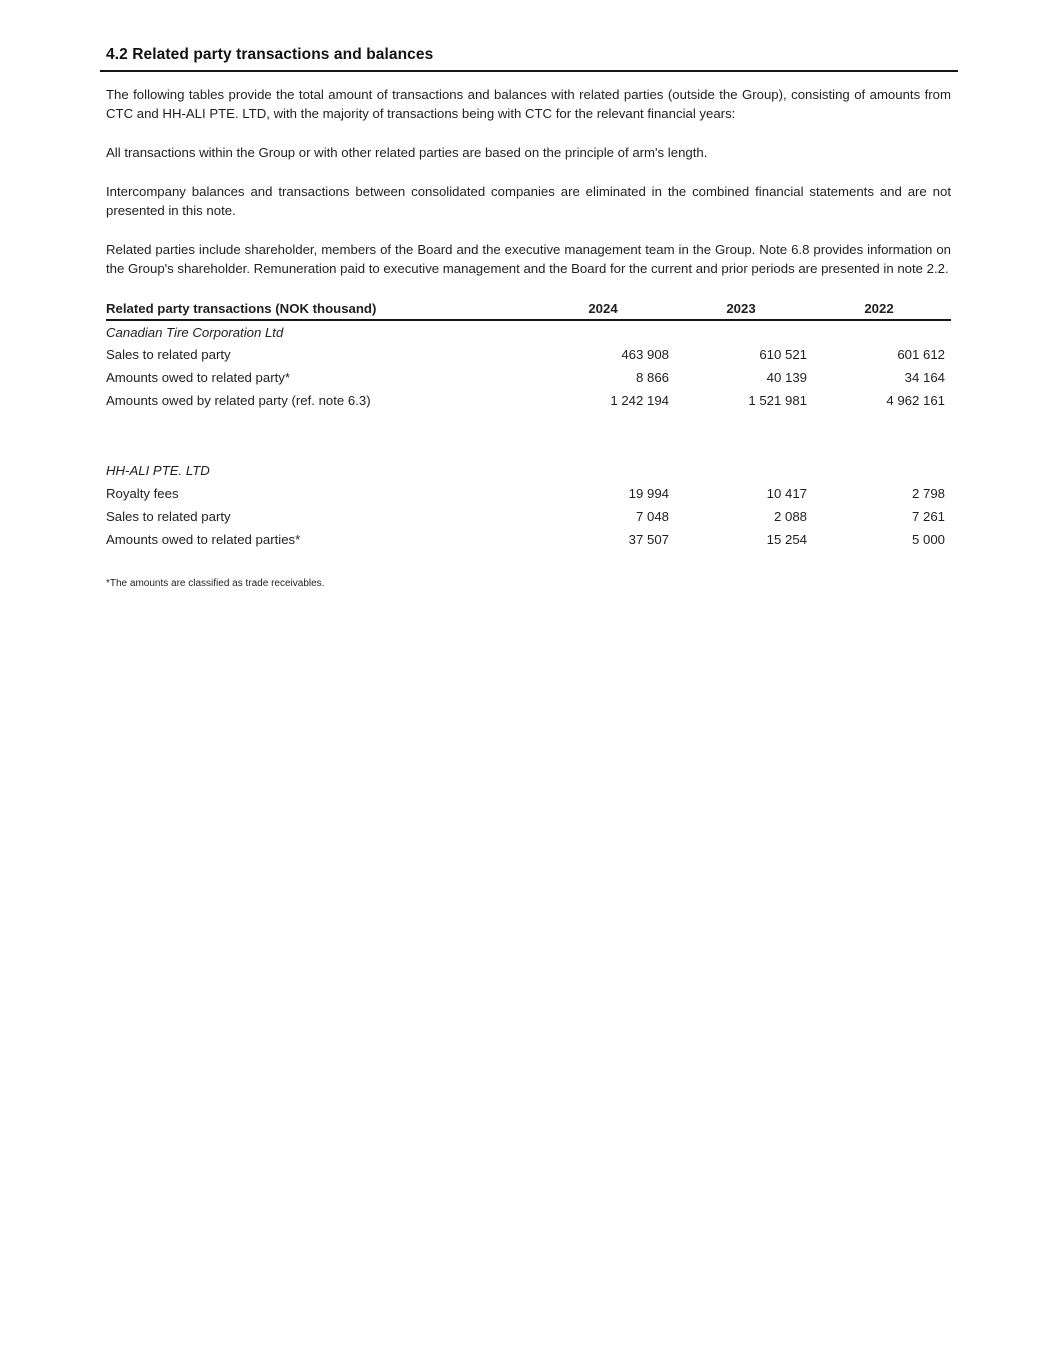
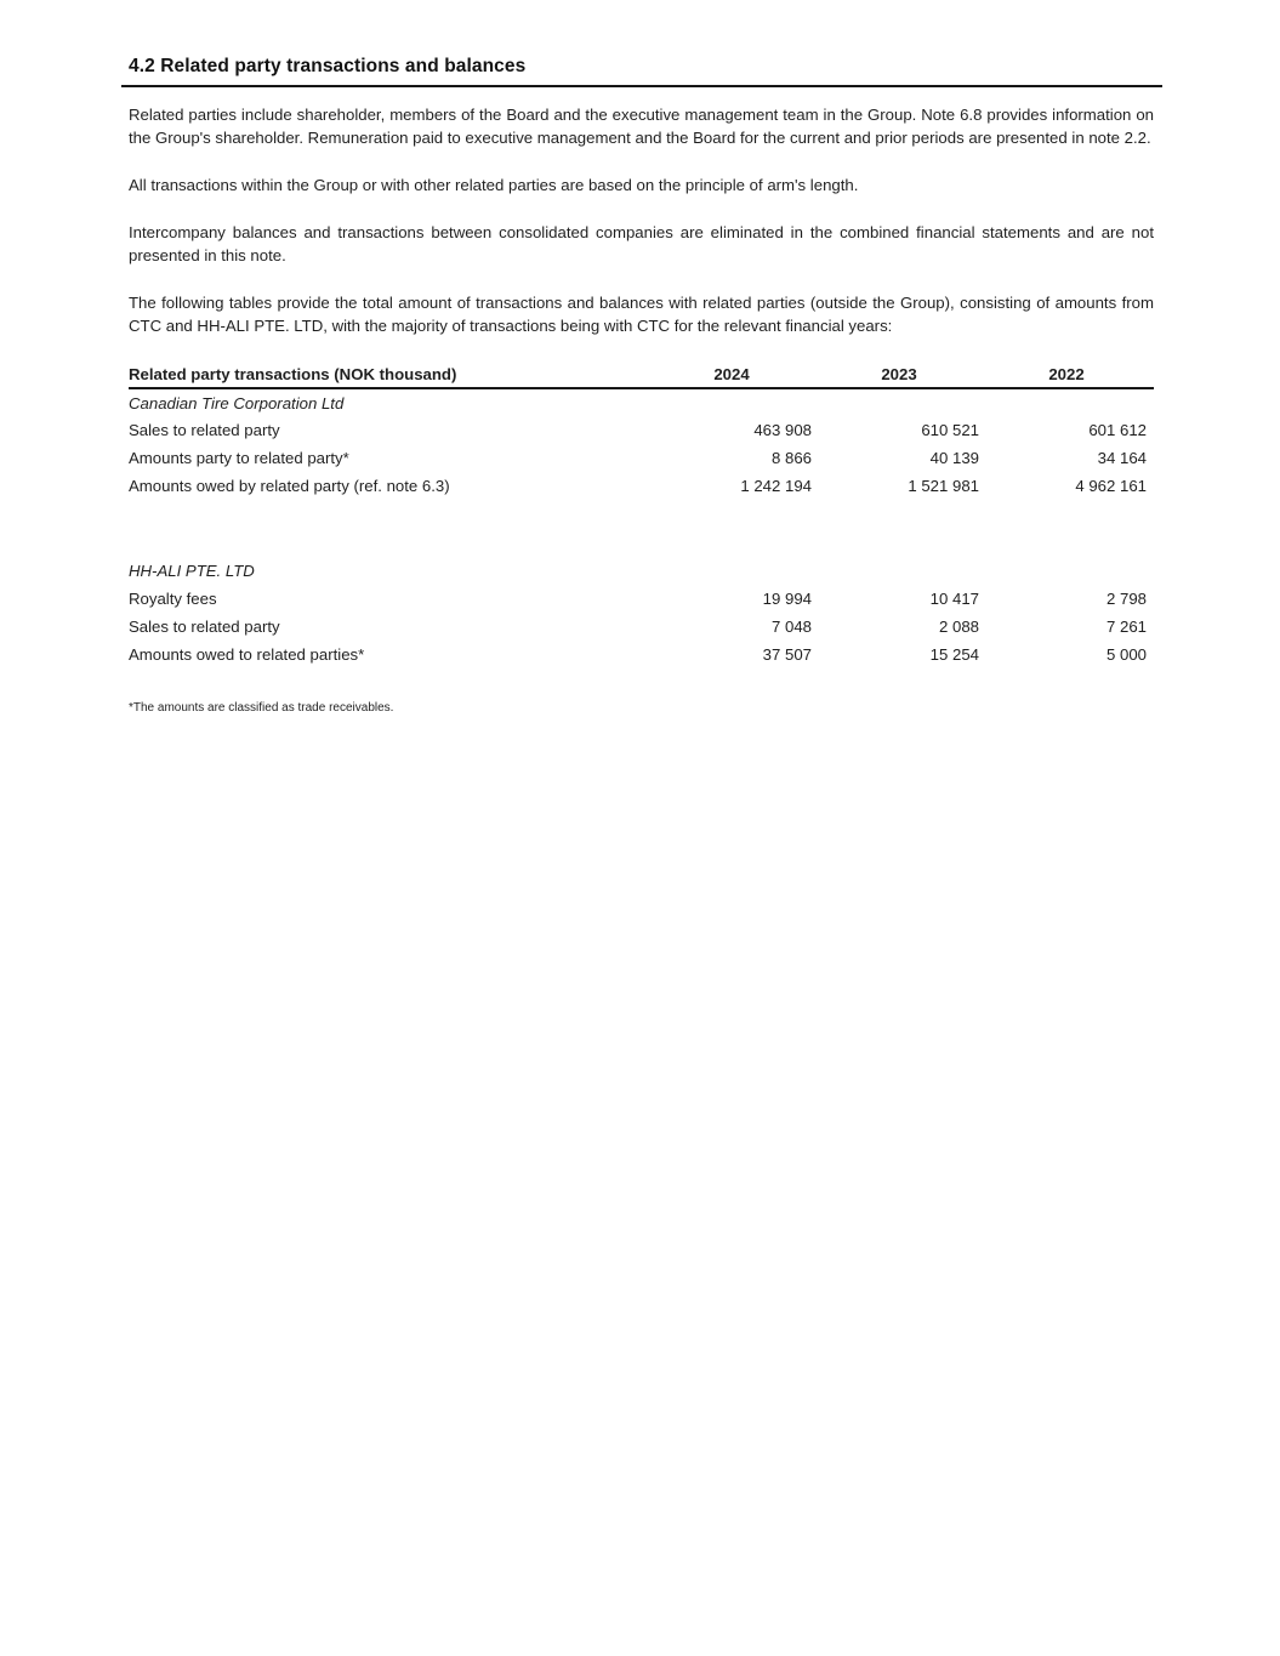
  4.2 Related party transactions and balances
- The following tables provide the total amount of transactions and balances with related parties (outside the Group), consisting of amounts from CTC and HH-ALI PTE. LTD, with the majority of transactions being with CTC for the relevant financial years:
+ Related parties include shareholder, members of the Board and the executive management team in the Group. Note 6.8 provides information on the Group's shareholder. Remuneration paid to executive management and the Board for the current and prior periods are presented in note 2.2.
  All transactions within the Group or with other related parties are based on the principle of arm's length.
  Intercompany balances and transactions between consolidated companies are eliminated in the combined financial statements and are not presented in this note.
- Related parties include shareholder, members of the Board and the executive management team in the Group. Note 6.8 provides information on the Group's shareholder. Remuneration paid to executive management and the Board for the current and prior periods are presented in note 2.2.
+ The following tables provide the total amount of transactions and balances with related parties (outside the Group), consisting of amounts from CTC and HH-ALI PTE. LTD, with the majority of transactions being with CTC for the relevant financial years:
  Related party transactions (NOK thousand)	2024	2023	2022
  Canadian Tire Corporation Ltd
  Sales to related party	463 908	610 521	601 612
- Amounts owed to related party*	8 866	40 139	34 164
+ Amounts party to related party*	8 866	40 139	34 164
  Amounts owed by related party (ref. note 6.3)	1 242 194	1 521 981	4 962 161
  HH-ALI PTE. LTD
  Royalty fees	19 994	10 417	2 798
  Sales to related party	7 048	2 088	7 261
  Amounts owed to related parties*	37 507	15 254	5 000
  *The amounts are classified as trade receivables.
